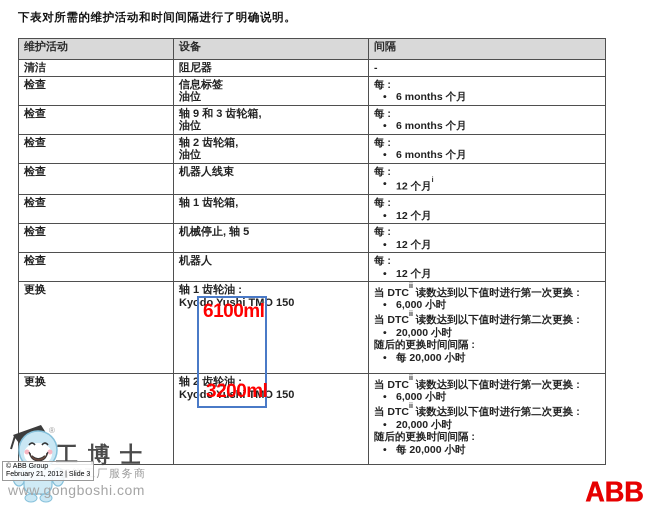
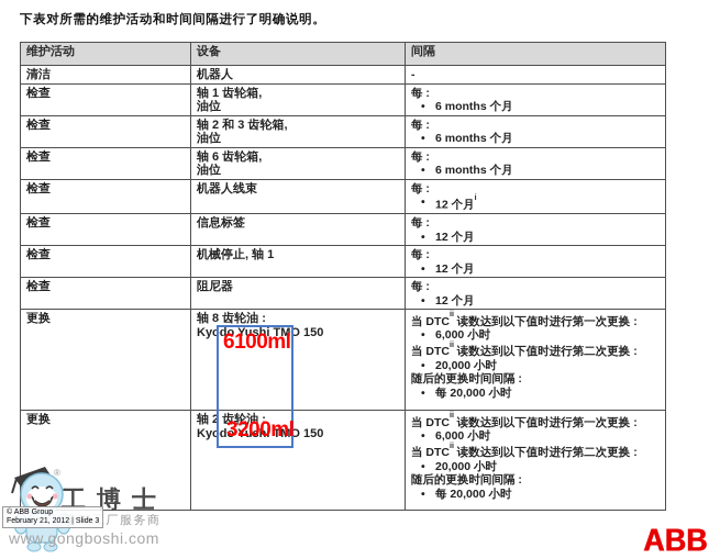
  下表对所需的维护活动和时间间隔进行了明确说明。
  维护活动	设备	间隔
- 清洁	阻尼器	-
+ 清洁	机器人	-
- 检查	信息标签油位	每 :• 6 months 个月
+ 检查	轴 1 齿轮箱,油位	每 :• 6 months 个月
- 检查	轴 9 和 3 齿轮箱,油位	每 :• 6 months 个月
+ 检查	轴 2 和 3 齿轮箱,油位	每 :• 6 months 个月
- 检查	轴 2 齿轮箱,油位	每 :• 6 months 个月
+ 检查	轴 6 齿轮箱,油位	每 :• 6 months 个月
  检查	机器人线束	每 :• 12 个月
- 检查	轴 1 齿轮箱,	每 :• 12 个月
+ 检查	信息标签	每 :• 12 个月
- 检查	机械停止, 轴 5	每 :• 12 个月
+ 检查	机械停止, 轴 1	每 :• 12 个月
- 检查	机器人	每 :• 12 个月
+ 检查	阻尼器	每 :• 12 个月
- 更换	轴 1 齿轮油 :Kyodo Yushi TMO 150	当 DTC 读数达到以下值时进行第一次更换 :• 6,000 小时当 DTC 读数达到以下值时进行第二次更换 :• 20,000 小时随后的更换时间间隔 :• 每 20,000 小时
+ 更换	轴 8 齿轮油 :Kyodo Yushi TMO 150	当 DTC 读数达到以下值时进行第一次更换 :• 6,000 小时当 DTC 读数达到以下值时进行第二次更换 :• 20,000 小时随后的更换时间间隔 :• 每 20,000 小时
  更换	轴 2 齿轮油 :Kyodo Yushi TMO 150	当 DTC 读数达到以下值时进行第一次更换 :• 6,000 小时当 DTC 读数达到以下值时进行第二次更换 :• 20,000 小时随后的更换时间间隔 :• 每 20,000 小时
  6100ml
  3200ml
  ®
  工博士
  智能工厂服务商
  www.gongboshi.com
  ABB
